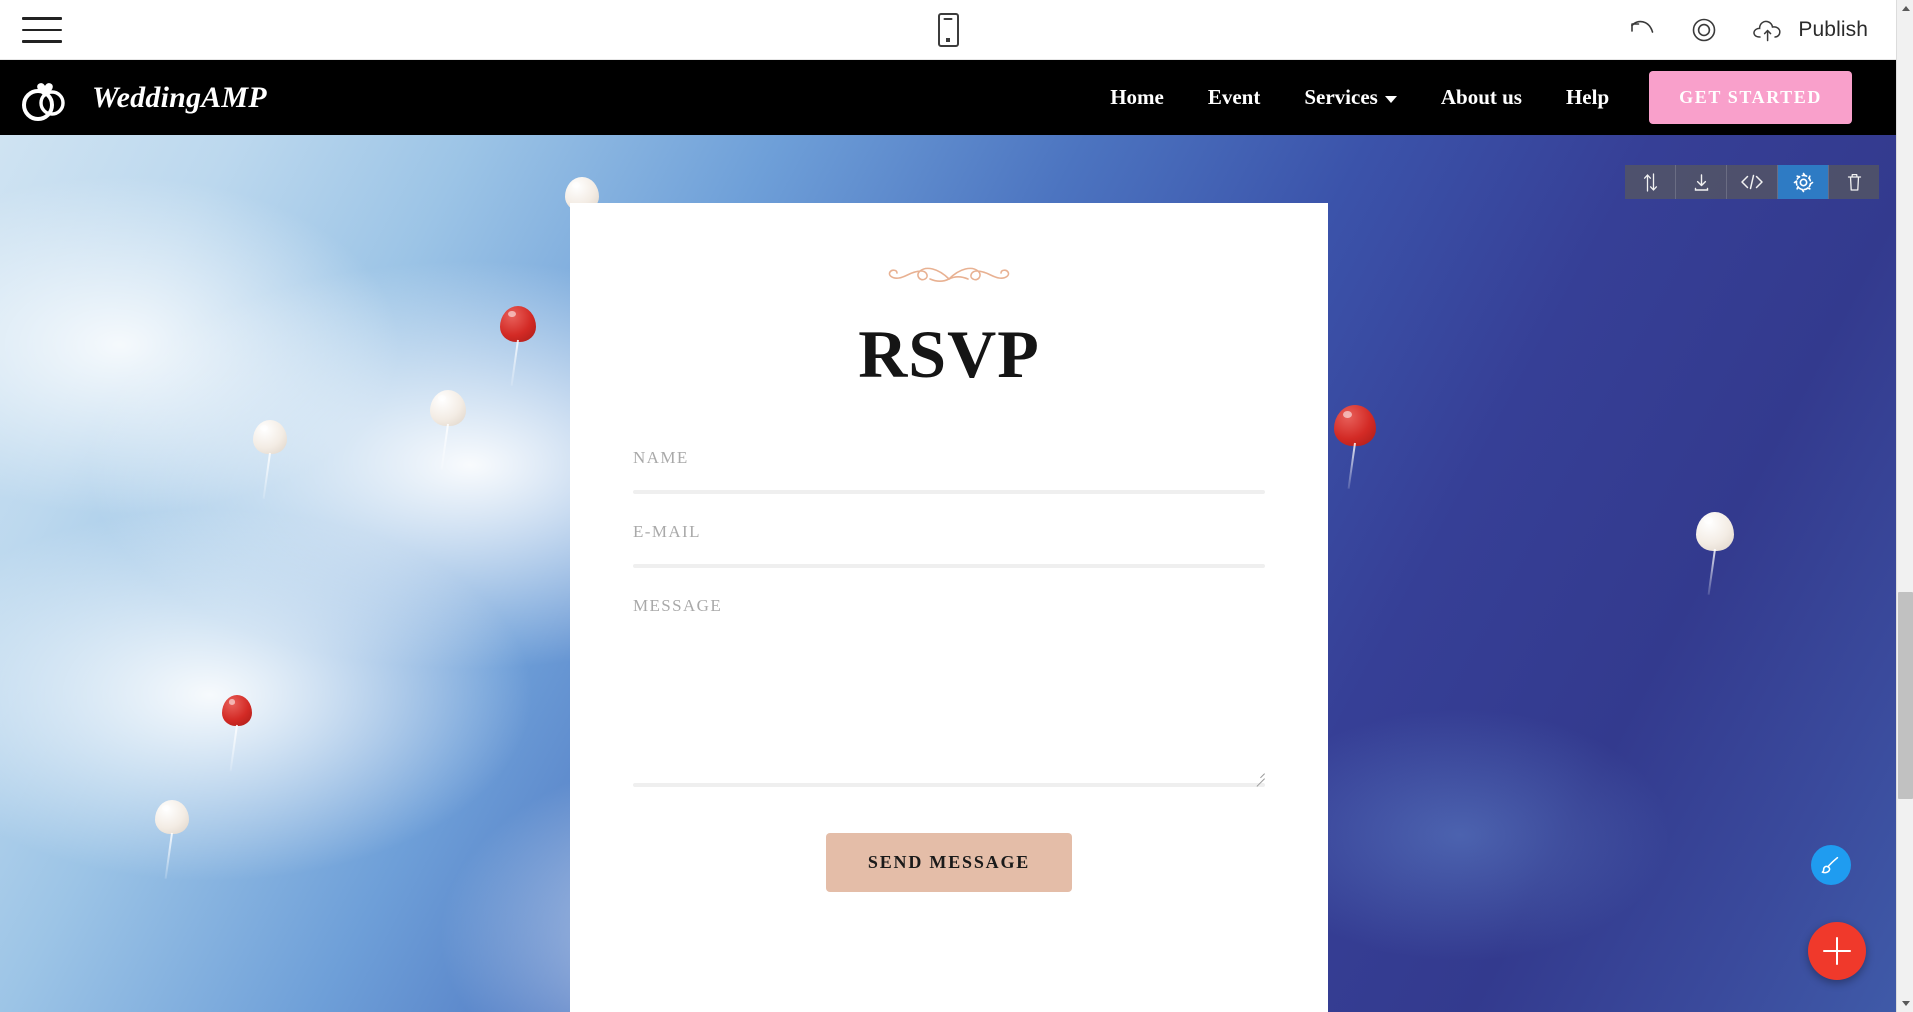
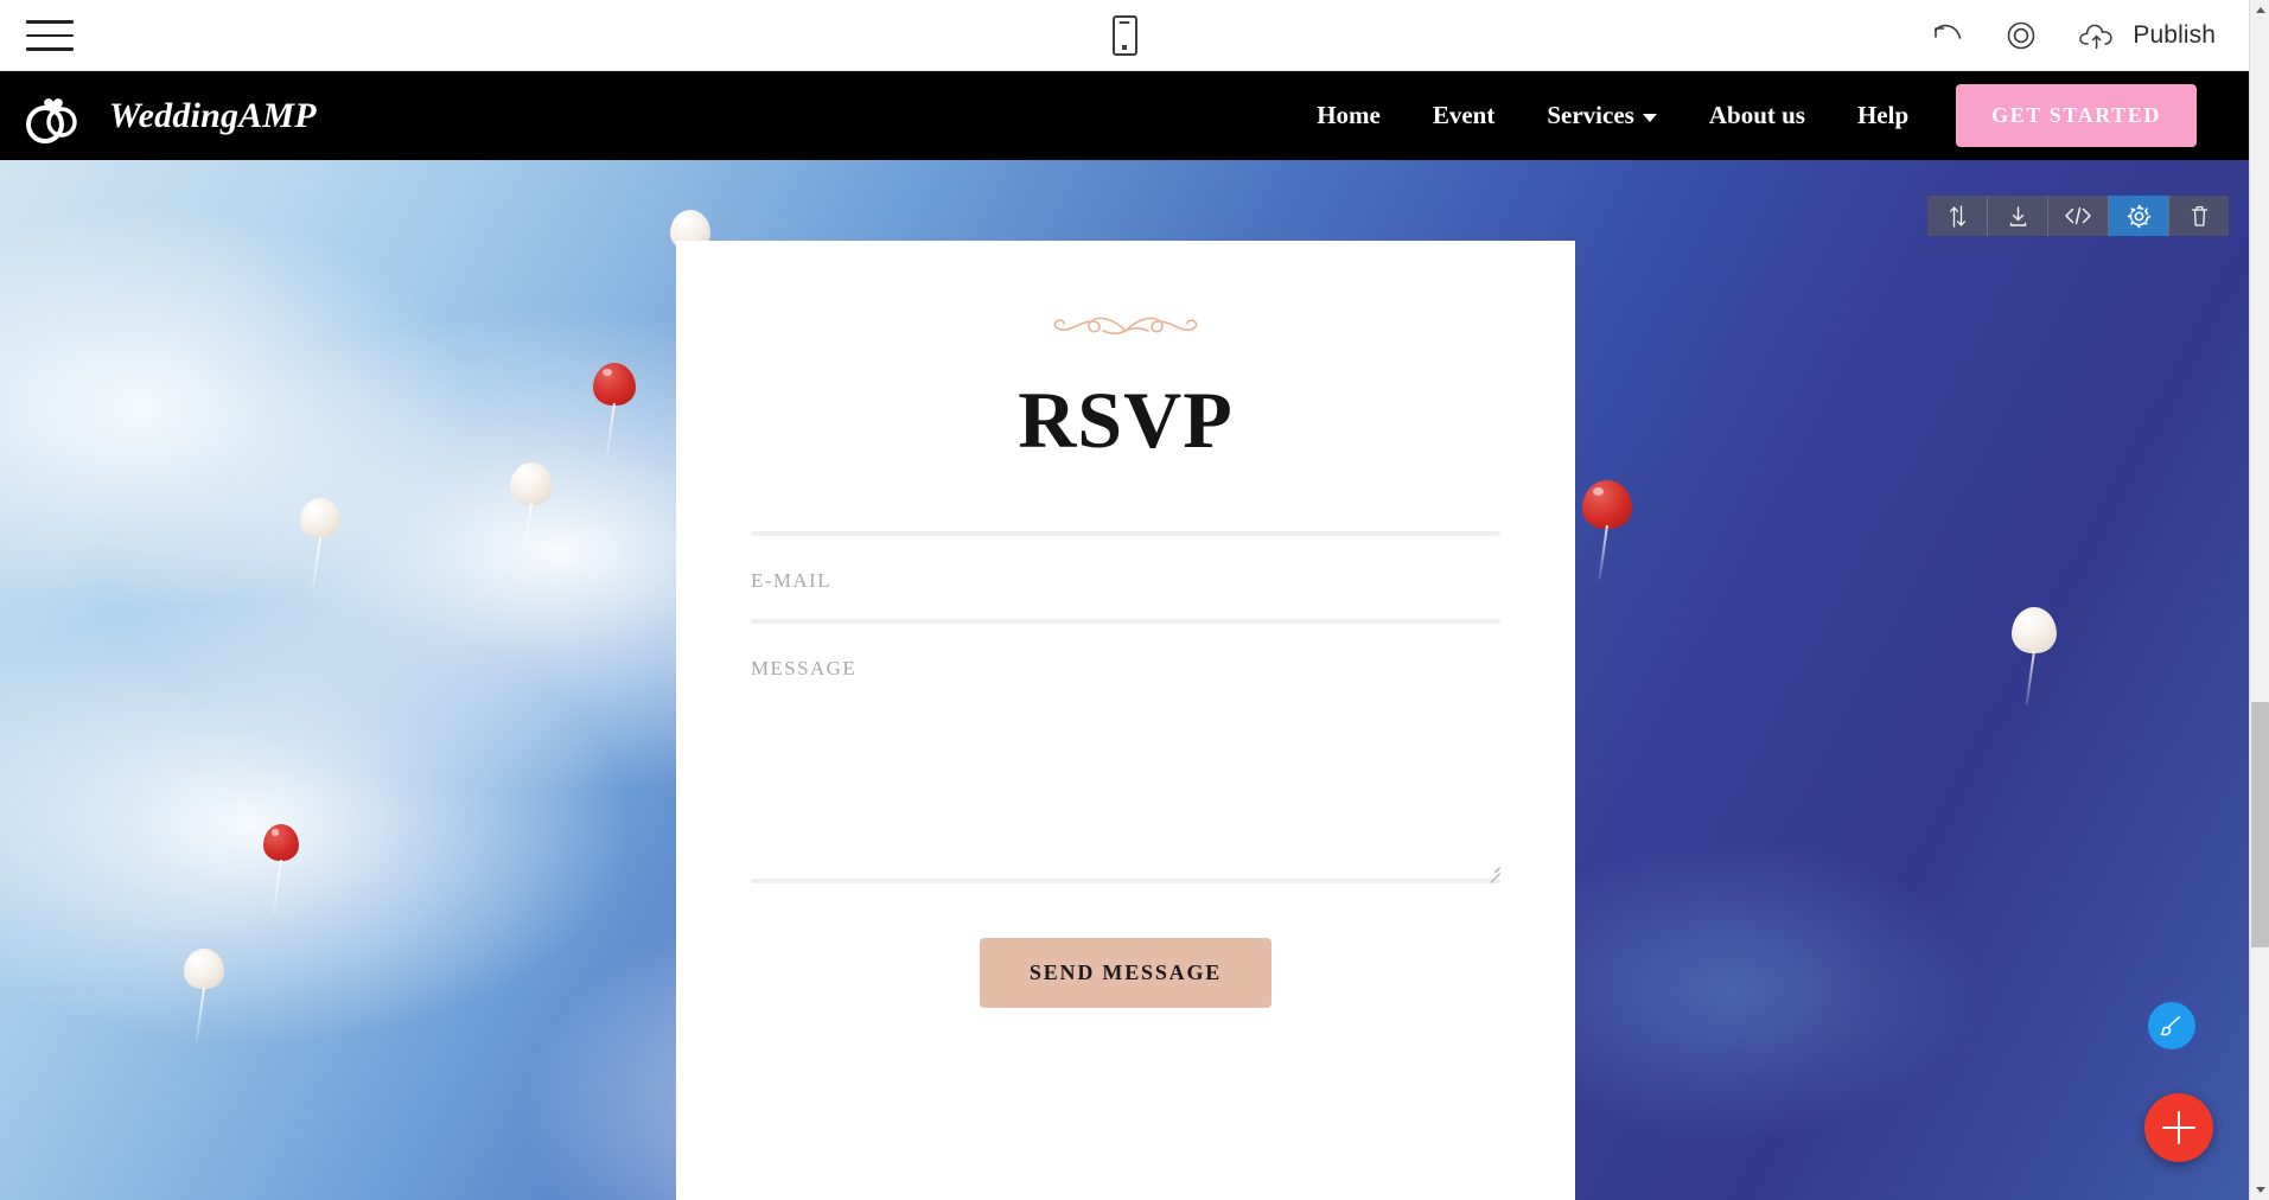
  Publish
  WeddingAMP
  Home
  Event
  Services
  About us
  Help
  GET STARTED
  RSVP
- NAME
  E-MAIL
  MESSAGE
  SEND MESSAGE
